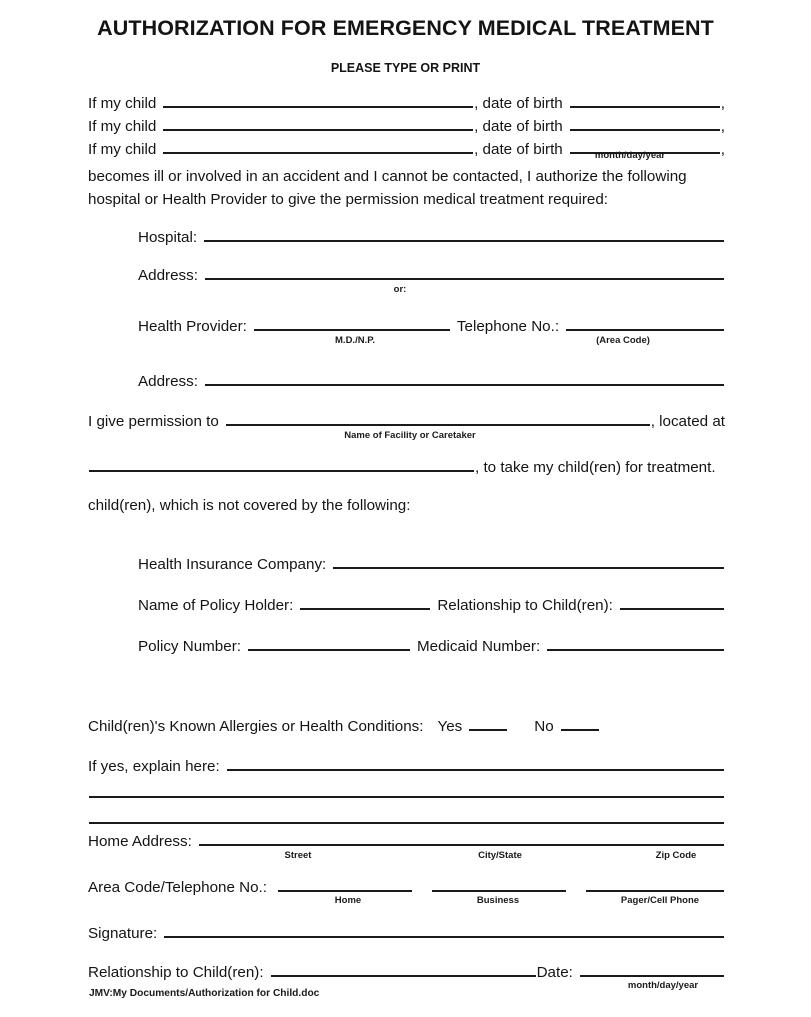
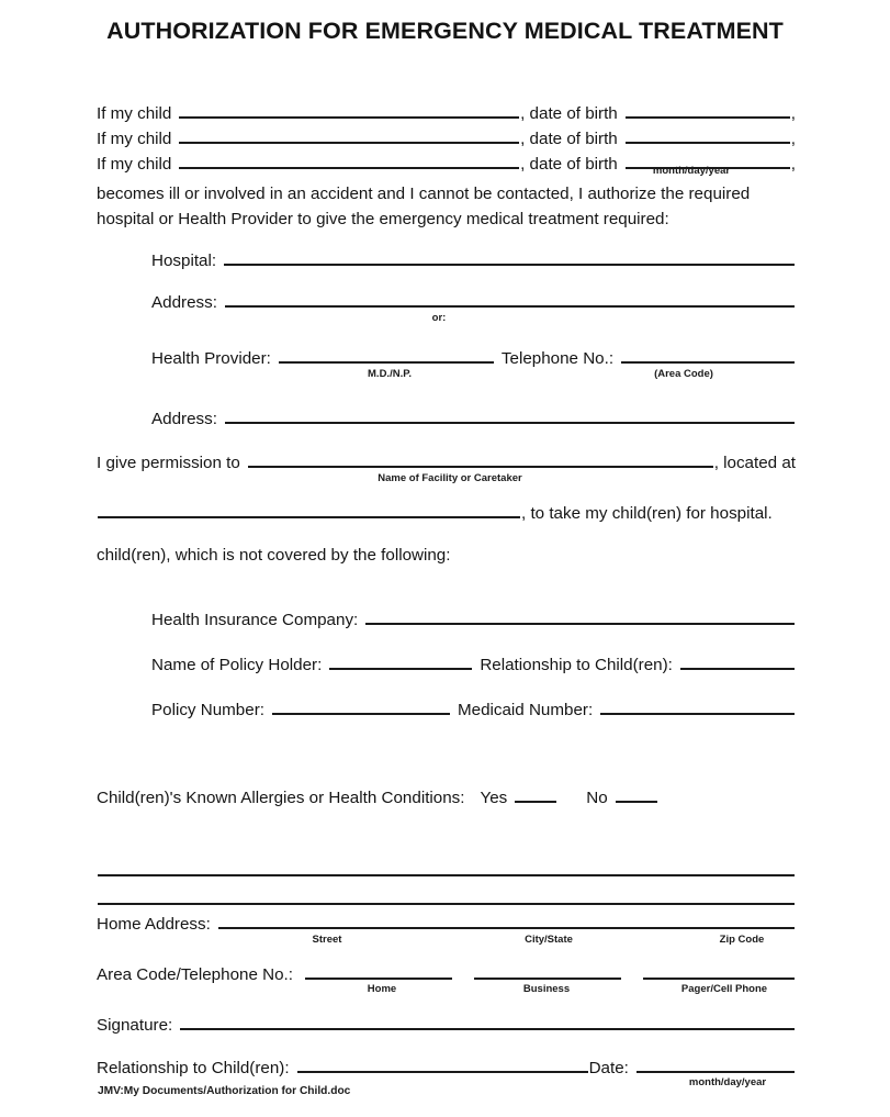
  AUTHORIZATION FOR EMERGENCY MEDICAL TREATMENT
- PLEASE TYPE OR PRINT
  If my child
  , date of birth
  ,
  If my child
  , date of birth
  ,
  If my child
  , date of birth
  ,
  month/day/year
- becomes ill or involved in an accident and I cannot be contacted, I authorize the following
+ becomes ill or involved in an accident and I cannot be contacted, I authorize the required
- hospital or Health Provider to give the permission medical treatment required:
+ hospital or Health Provider to give the emergency medical treatment required:
  Hospital:
  Address:
  or:
  Health Provider:
  Telephone No.:
  M.D./N.P.
  (Area Code)
  Address:
  I give permission to
  , located at
  Name of Facility or Caretaker
- , to take my child(ren) for treatment.
+ , to take my child(ren) for hospital.
  child(ren), which is not covered by the following:
  Health Insurance Company:
  Name of Policy Holder:
  Relationship to Child(ren):
  Policy Number:
  Medicaid Number:
  Child(ren)'s Known Allergies or Health Conditions:
  Yes
  No
- If yes, explain here:
  Home Address:
  Street
  City/State
  Zip Code
  Area Code/Telephone No.:
  Home
  Business
  Pager/Cell Phone
  Signature:
  Relationship to Child(ren):
  Date:
  month/day/year
  JMV:My Documents/Authorization for Child.doc
